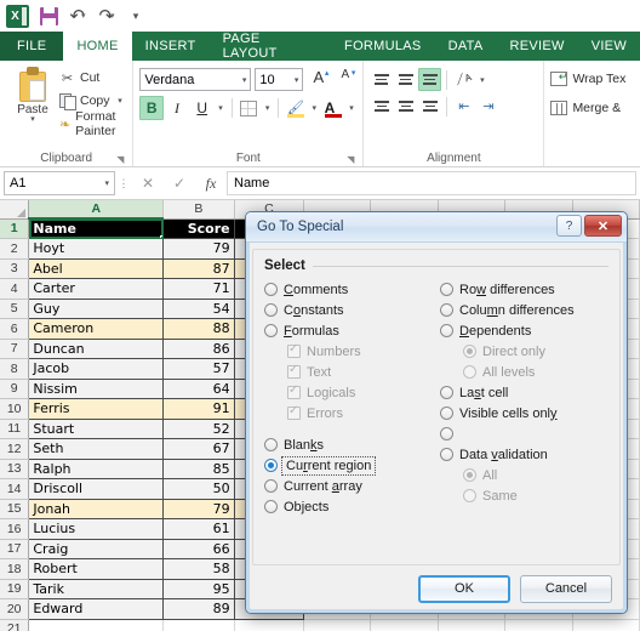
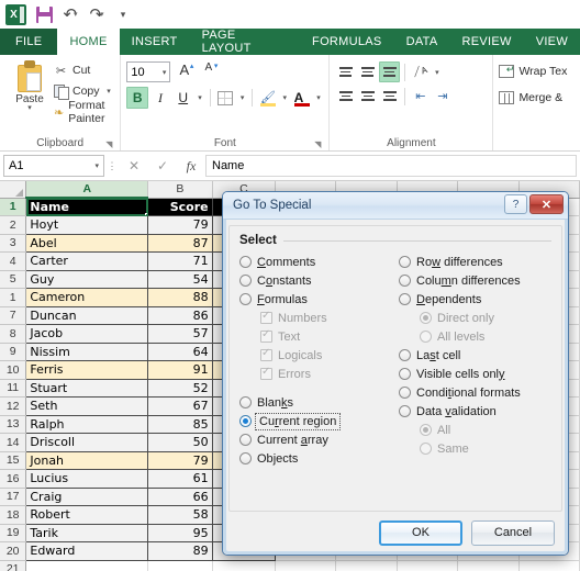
  X
  ↶
  ↷
  ▾
  FILE
  HOME
  INSERT
  PAGE LAYOUT
  FORMULAS
  DATA
  REVIEW
  VIEW
  Paste
  ✂
  Cut
  Copy
  ❧
  Format Painter
  Clipboard
  ◥
- Verdana
  10
  A
  A
  B
  I
  U
  🖌
  A
  Font
  ◥
  ⇤
  ⇥
  Alignment
  Wrap Tex
  Merge &
  A1
  ⋮
  ✕
  ✓
  fx
  Name
  	A	B	C
  1	Name	Score
  2	Hoyt	79
  3	Abel	87
  4	Carter	71
  5	Guy	54
- 6	Cameron	88
+ 1	Cameron	88
  7	Duncan	86
  8	Jacob	57
  9	Nissim	64
  10	Ferris	91
  11	Stuart	52
  12	Seth	67
  13	Ralph	85
  14	Driscoll	50
  15	Jonah	79
  16	Lucius	61
  17	Craig	66
  18	Robert	58
  19	Tarik	95
  20	Edward	89
  21
  Go To Special
  ?
  ✕
  Select
  Comments
  Constants
  Formulas
  Numbers
  Text
  Logicals
  Errors
  Blanks
  Current region
  Current array
  Objects
  Row differences
  Column differences
  Dependents
  Direct only
  All levels
  Last cell
  Visible cells only
+ Conditional formats
  Data validation
  All
  Same
  OK
  Cancel
